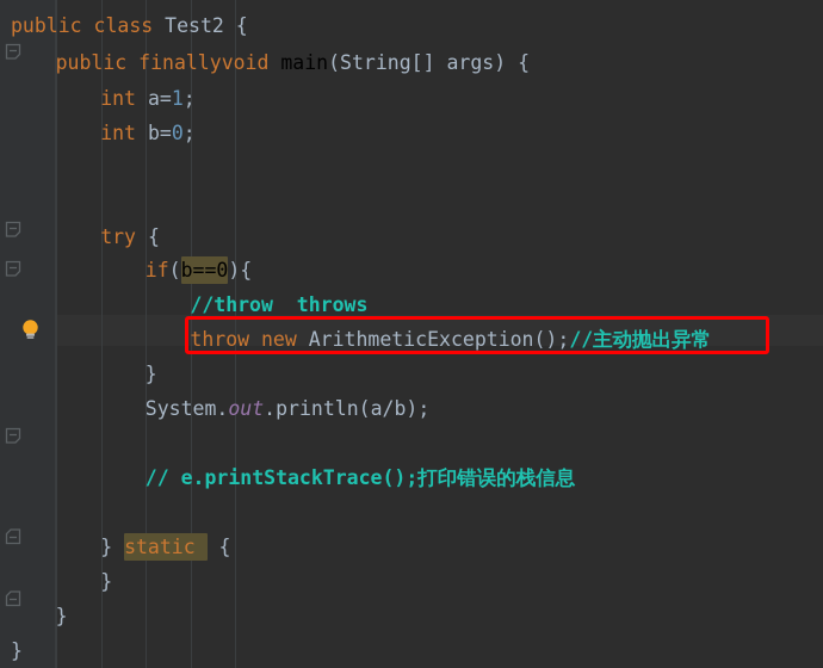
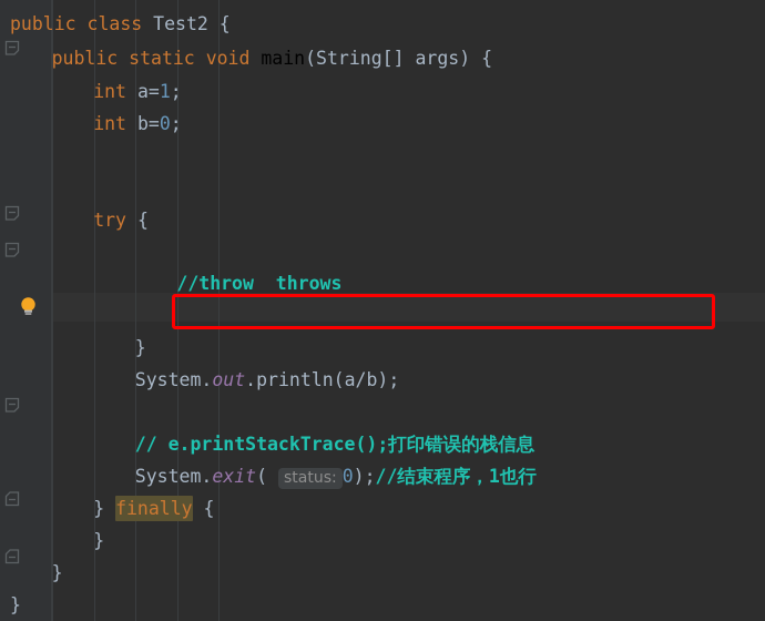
  public class Test2 {
- public finallyvoid main(String[] args) {
+ public static void main(String[] args) {
  int a=1;
  int b=0;
  try {
- if(b==0){
  //throw throws
- throw new ArithmeticException();//主动抛出异常
  }
  System.out.println(a/b);
  // e.printStackTrace();打印错误的栈信息
+ System.exit( status: 0);//结束程序，1也行
- } static {
+ } finally {
  }
  }
  }
